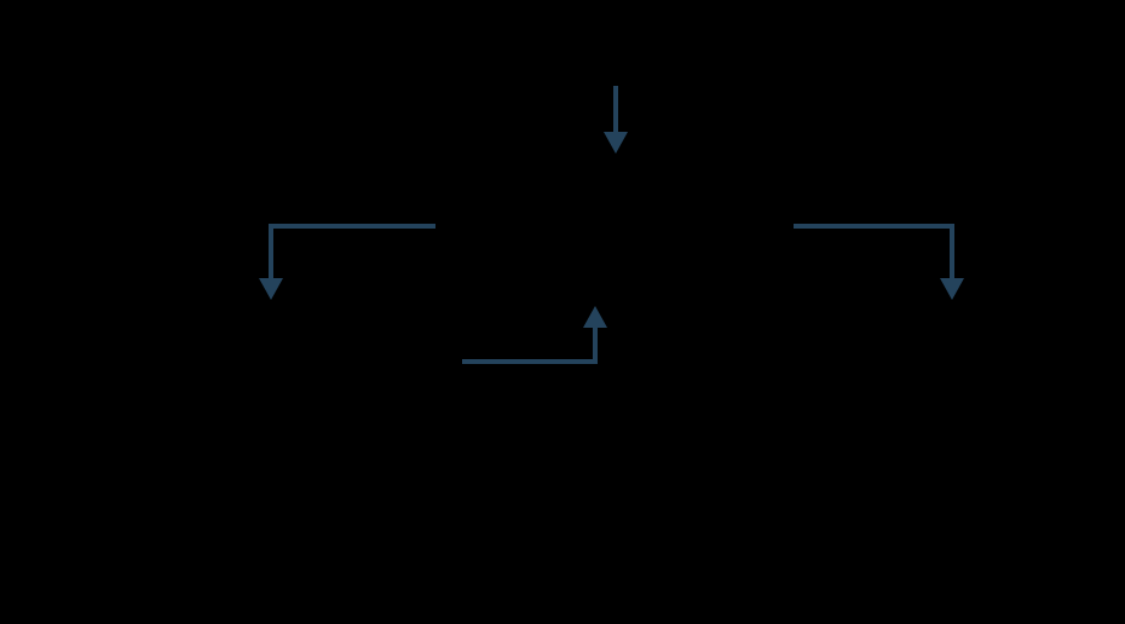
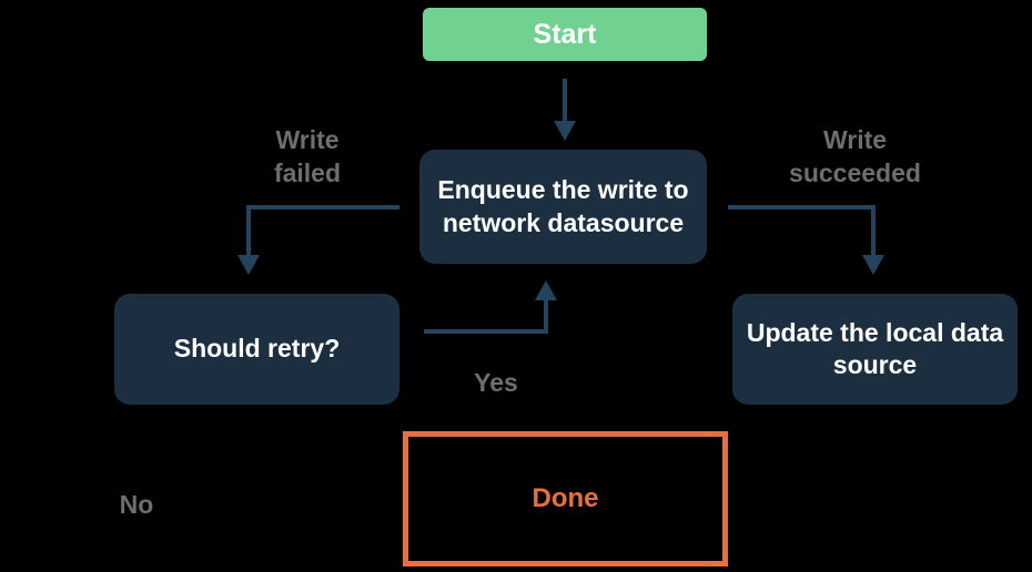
+ Start
+ Enqueue the write to network datasource
+ Should retry?
+ Update the local data source
+ Done
+ Write failed
+ Write succeeded
+ Yes
+ No
